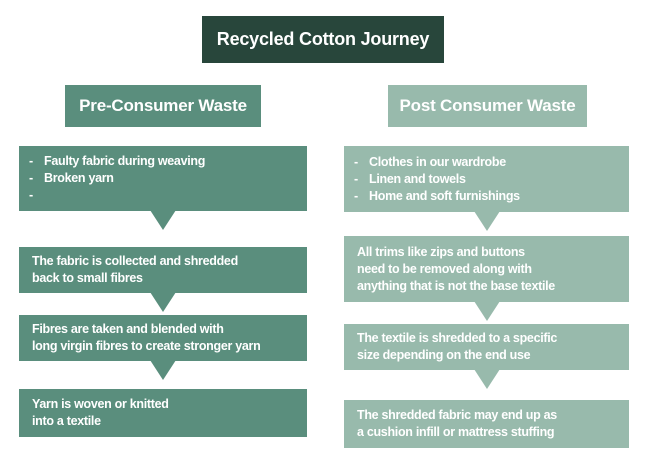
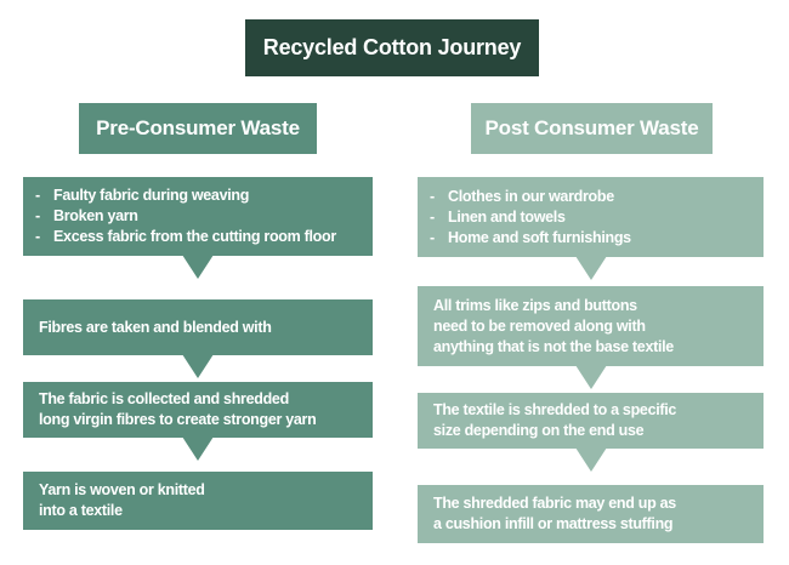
  Recycled Cotton Journey
  Pre-Consumer Waste
  Post Consumer Waste
  -
  Faulty fabric during weaving
  -
  Broken yarn
  -
+ Excess fabric from the cutting room floor
- The fabric is collected and shredded
+ Fibres are taken and blended with
- back to small fibres
- Fibres are taken and blended with
+ The fabric is collected and shredded
  long virgin fibres to create stronger yarn
  Yarn is woven or knitted
  into a textile
  -
  Clothes in our wardrobe
  -
  Linen and towels
  -
  Home and soft furnishings
  All trims like zips and buttons
  need to be removed along with
  anything that is not the base textile
  The textile is shredded to a specific
  size depending on the end use
  The shredded fabric may end up as
  a cushion infill or mattress stuffing
